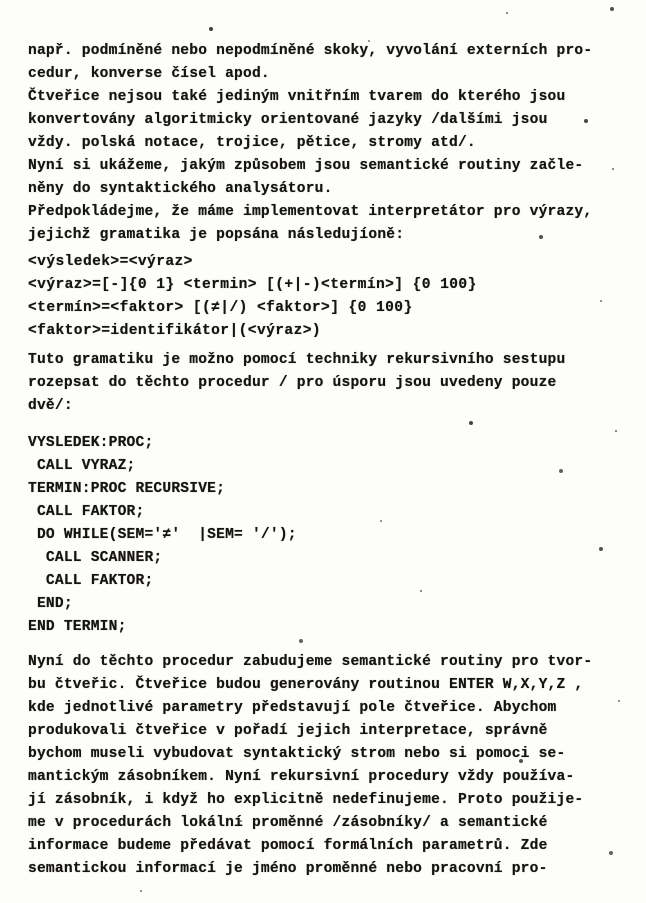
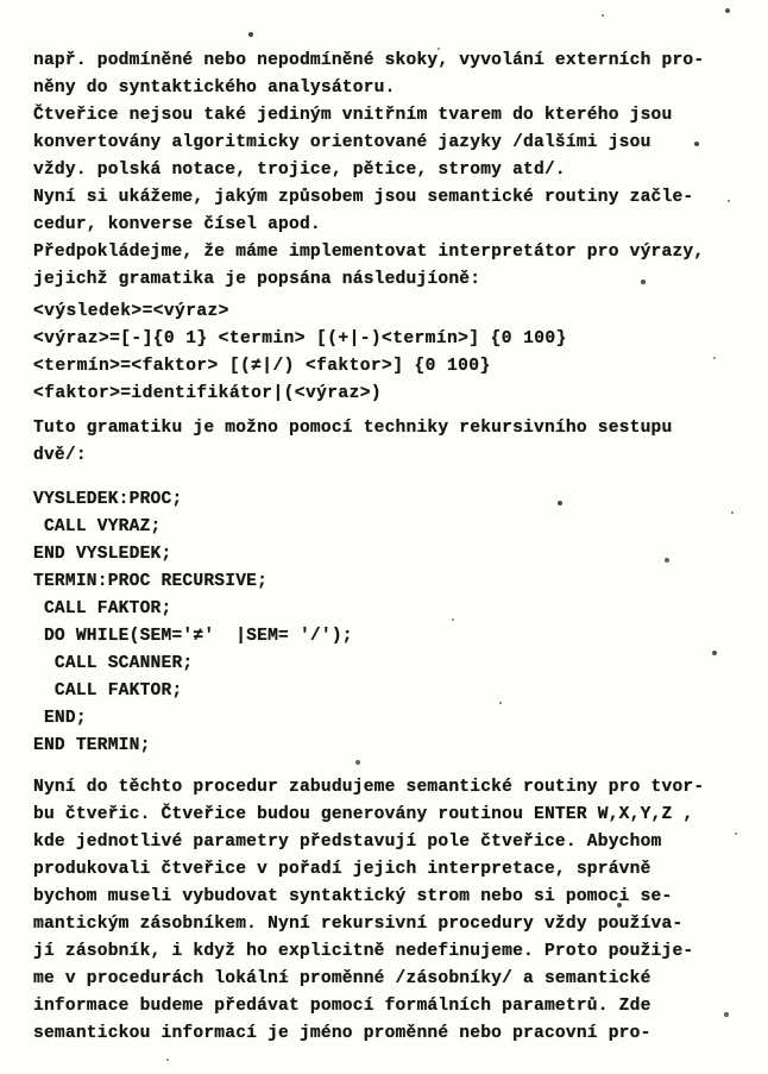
  např. podmíněné nebo nepodmíněné skoky, vyvolání externích pro-
- cedur, konverse čísel apod.
+ něny do syntaktického analysátoru.
  Čtveřice nejsou také jediným vnitřním tvarem do kterého jsou
  konvertovány algoritmicky orientované jazyky /dalšími jsou
  vždy. polská notace, trojice, pětice, stromy atd/.
  Nyní si ukážeme, jakým způsobem jsou semantické routiny začle-
- něny do syntaktického analysátoru.
+ cedur, konverse čísel apod.
  Předpokládejme, že máme implementovat interpretátor pro výrazy,
  jejichž gramatika je popsána následujíoně:
  <výsledek>=<výraz>
  <výraz>=[-]{0 1} <termin> [(+|-)<termín>] {0 100}
  <termín>=<faktor> [(≠|/) <faktor>] {0 100}
  <faktor>=identifikátor|(<výraz>)
  Tuto gramatiku je možno pomocí techniky rekursivního sestupu
- rozepsat do těchto procedur / pro úsporu jsou uvedeny pouze
  dvě/:
  VYSLEDEK:PROC;
  CALL VYRAZ;
+ END VYSLEDEK;
  TERMIN:PROC RECURSIVE;
  CALL FAKTOR;
  DO WHILE(SEM='≠' |SEM= '/');
  CALL SCANNER;
  CALL FAKTOR;
  END;
  END TERMIN;
  Nyní do těchto procedur zabudujeme semantické routiny pro tvor-
  bu čtveřic. Čtveřice budou generovány routinou ENTER W,X,Y,Z ,
  kde jednotlivé parametry představují pole čtveřice. Abychom
  produkovali čtveřice v pořadí jejich interpretace, správně
  bychom museli vybudovat syntaktický strom nebo si pomoci se-
  mantickým zásobníkem. Nyní rekursivní procedury vždy používa-
  jí zásobník, i když ho explicitně nedefinujeme. Proto použije-
  me v procedurách lokální proměnné /zásobníky/ a semantické
  informace budeme předávat pomocí formálních parametrů. Zde
  semantickou informací je jméno proměnné nebo pracovní pro-
